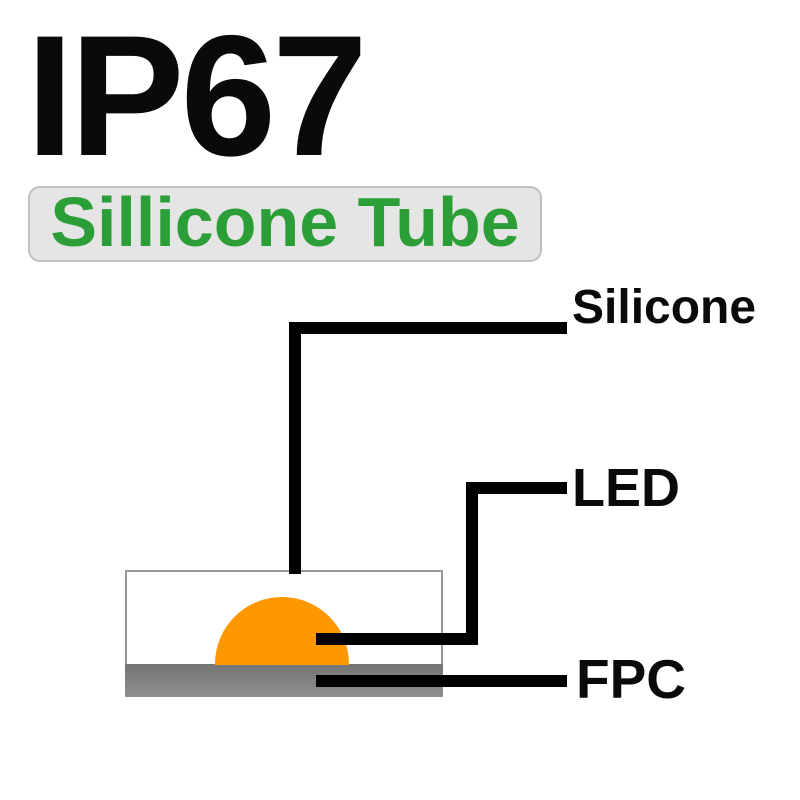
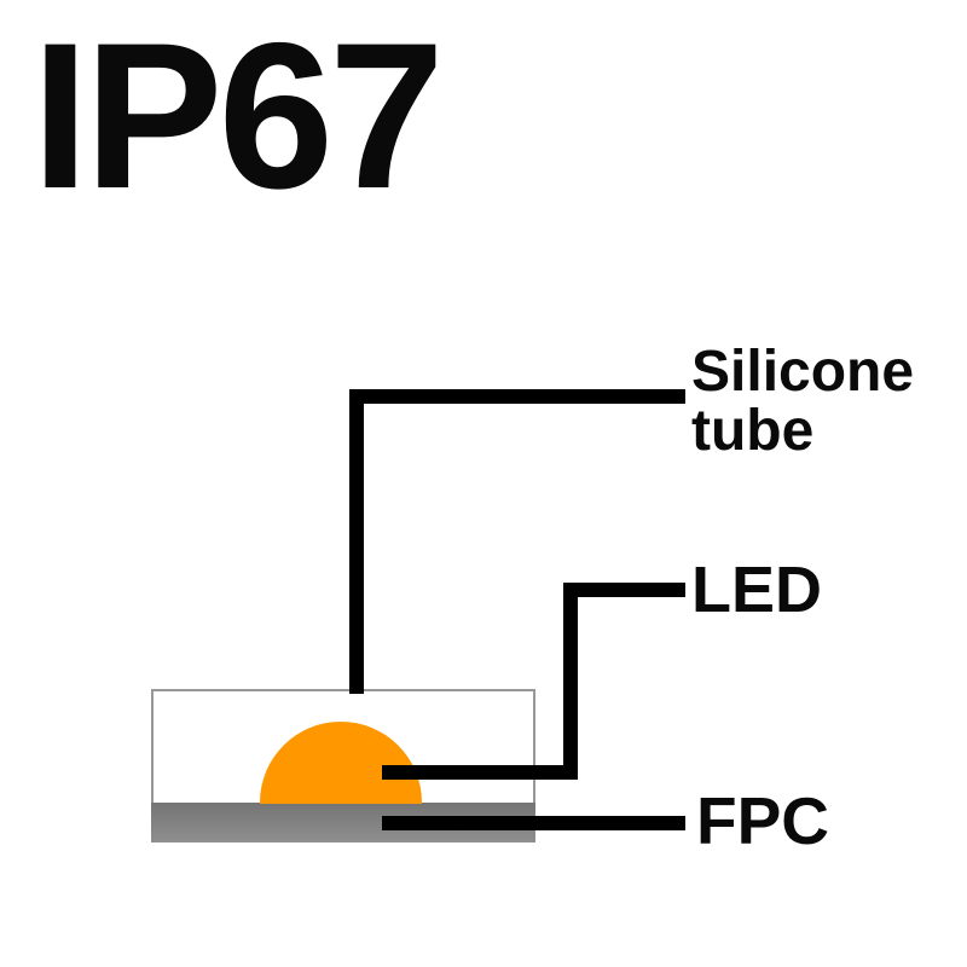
  IP67
- Sillicone Tube
  Silicone
+ tube
  LED
  FPC
